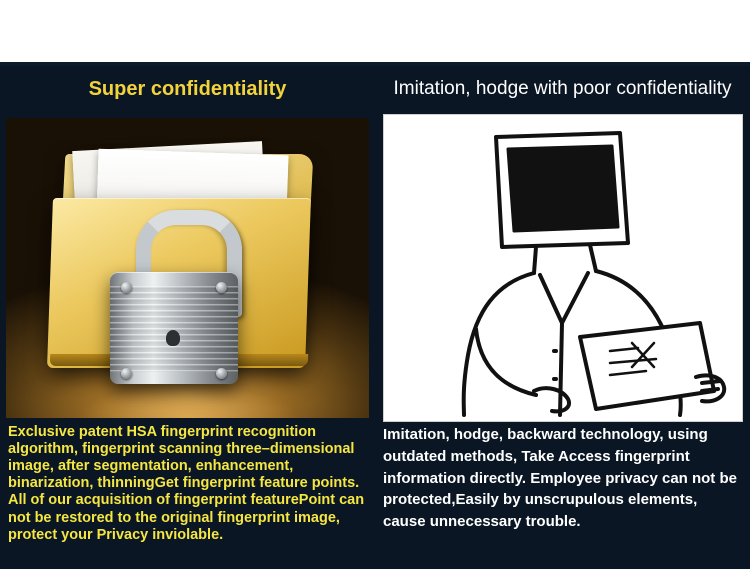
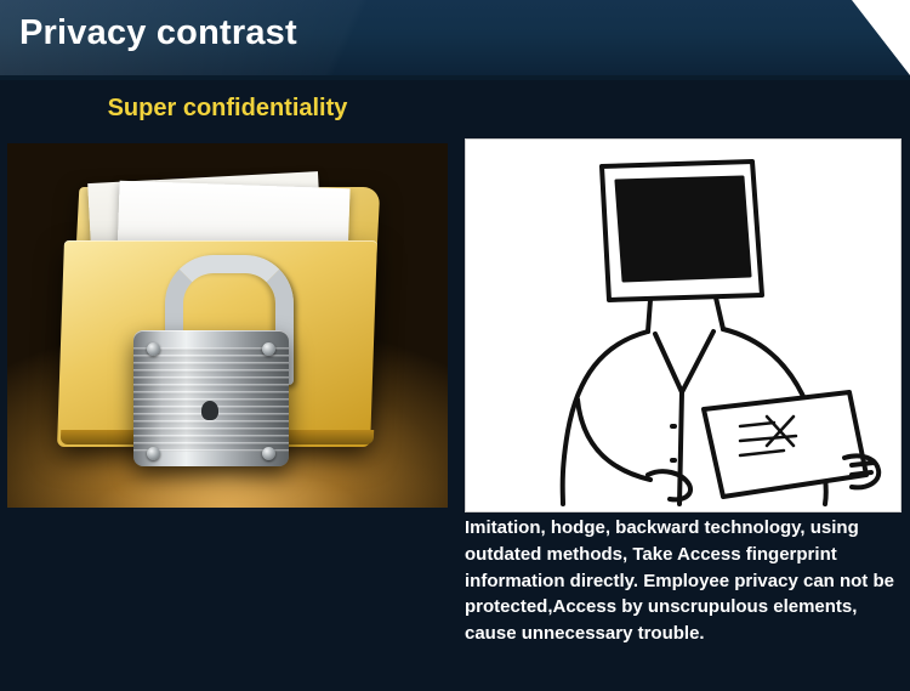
+ Privacy contrast
  Super confidentiality
- Exclusive patent HSA fingerprint recognition algorithm, fingerprint scanning three–dimensional image, after segmentation, enhancement, binarization, thinningGet fingerprint feature points. All of our acquisition of fingerprint featurePoint can not be restored to the original fingerprint image, protect your Privacy inviolable.
- Imitation, hodge with poor confidentiality
- Imitation, hodge, backward technology, using outdated methods, Take Access fingerprint information directly. Employee privacy can not be protected,Easily by unscrupulous elements, cause unnecessary trouble.
+ Imitation, hodge, backward technology, using outdated methods, Take Access fingerprint information directly. Employee privacy can not be protected,Access by unscrupulous elements, cause unnecessary trouble.
